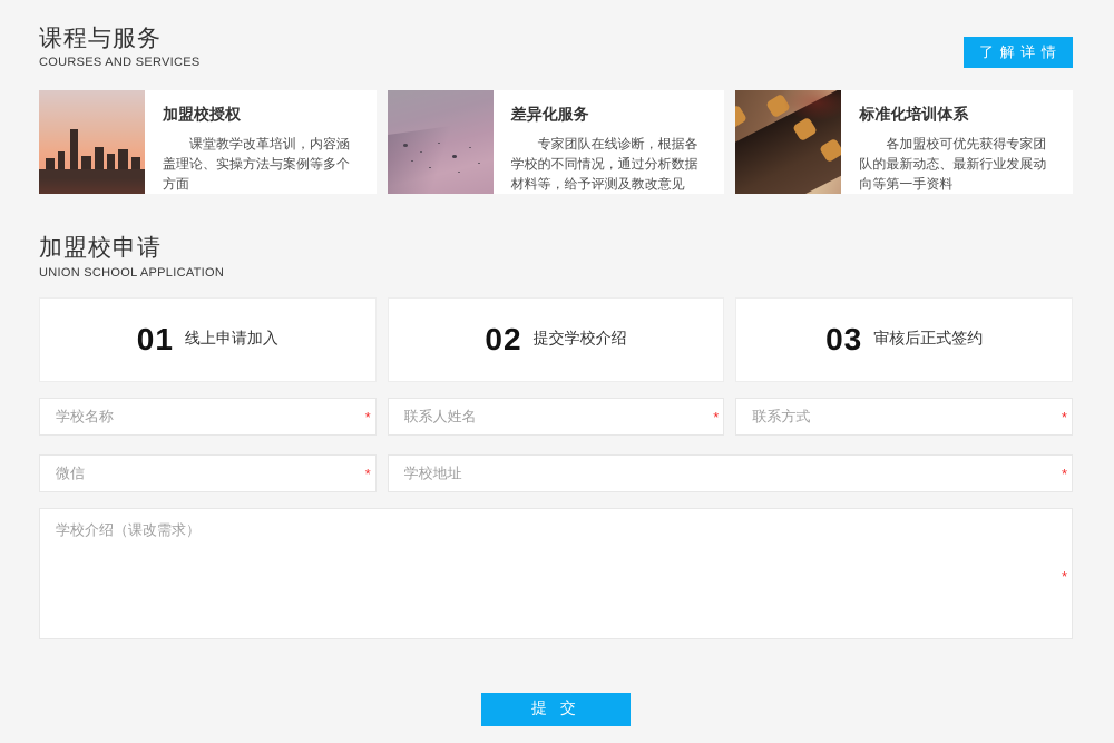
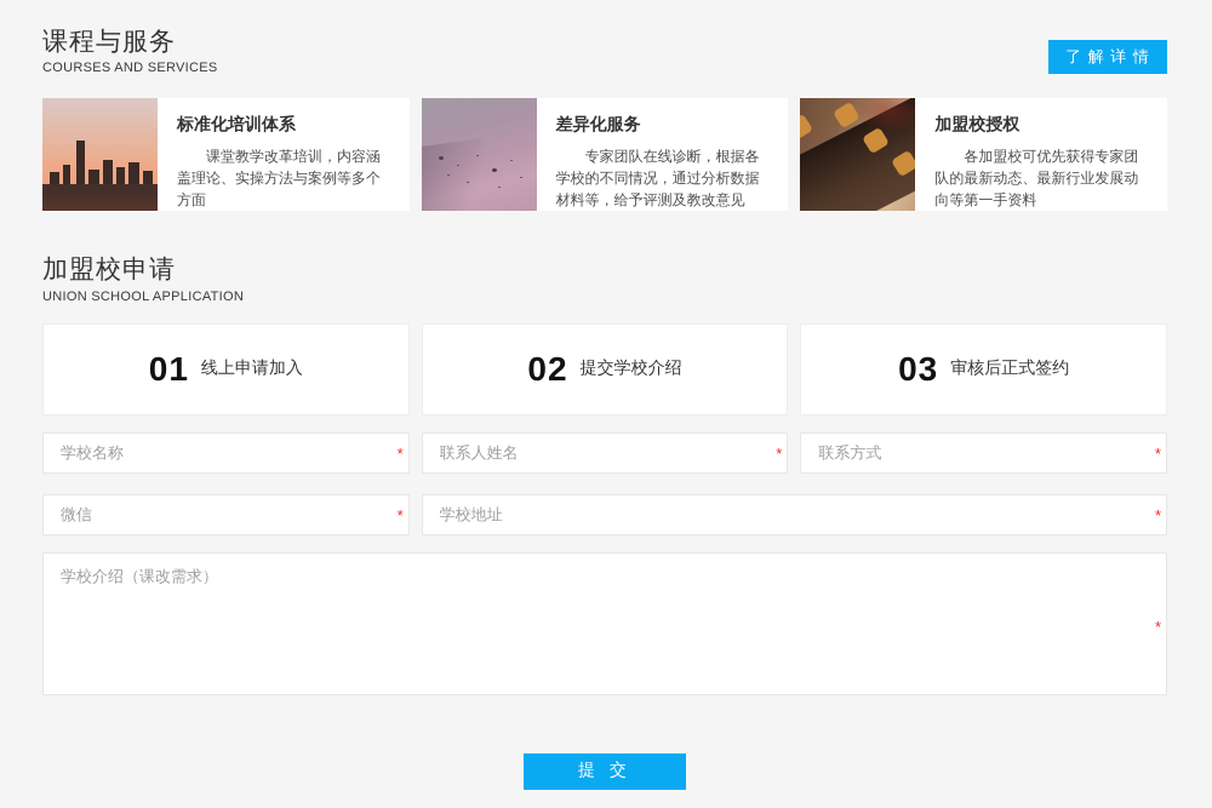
  课程与服务
  COURSES AND SERVICES
  了 解 详 情
- 加盟校授权
+ 标准化培训体系
  课堂教学改革培训，内容涵盖理论、实操方法与案例等多个方面
  差异化服务
  专家团队在线诊断，根据各学校的不同情况，通过分析数据材料等，给予评测及教改意见
- 标准化培训体系
+ 加盟校授权
  各加盟校可优先获得专家团队的最新动态、最新行业发展动向等第一手资料
  加盟校申请
  UNION SCHOOL APPLICATION
  01
  线上申请加入
  02
  提交学校介绍
  03
  审核后正式签约
  学校名称
  *
  联系人姓名
  *
  联系方式
  *
  微信
  *
  学校地址
  *
  学校介绍（课改需求）
  *
  提 交
